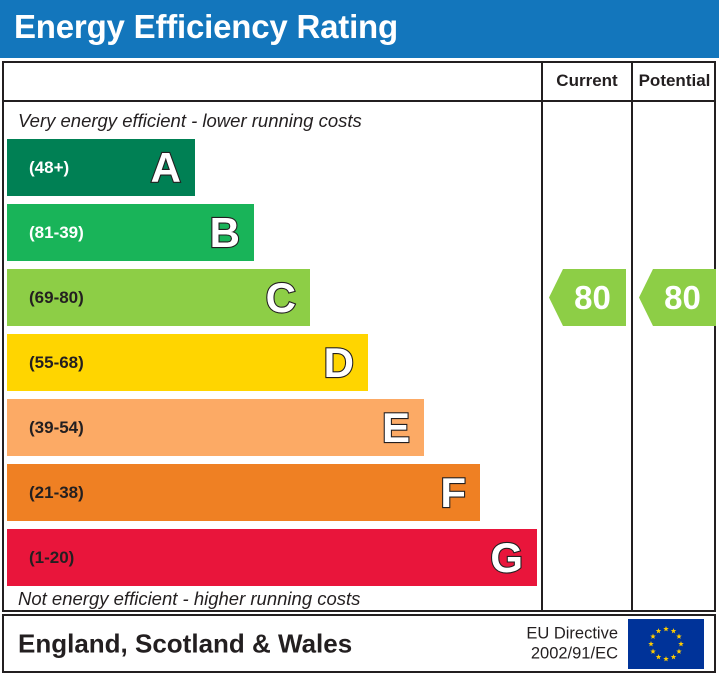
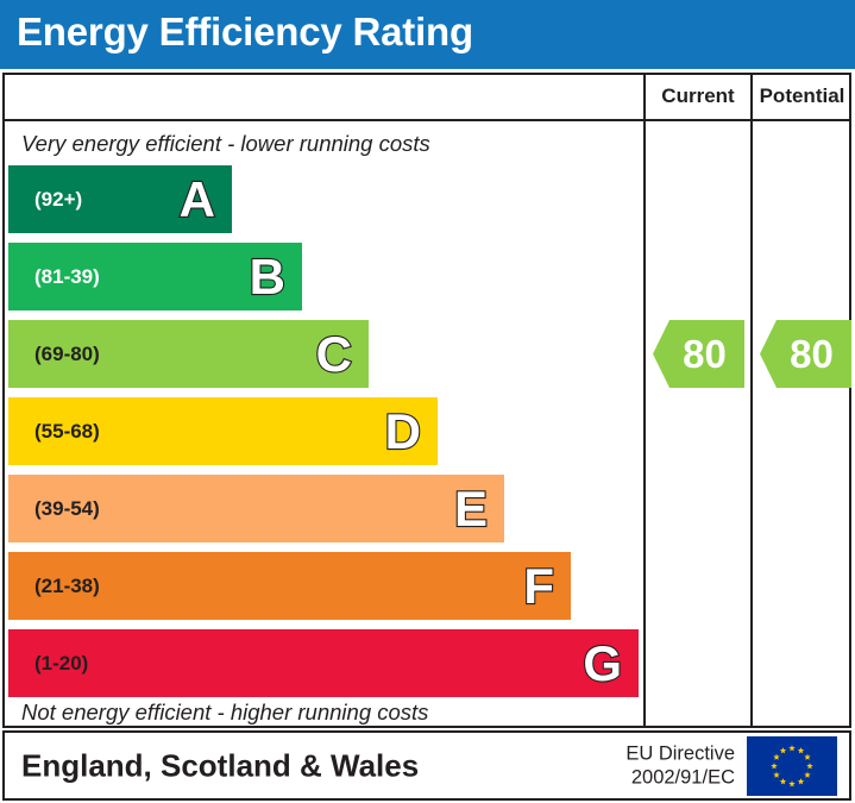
  Energy Efficiency Rating
  Current
  Potential
  Very energy efficient - lower running costs
  Not energy efficient - higher running costs
- (48+)
+ (92+)
  A
  (81-39)
  B
  (69-80)
  C
  (55-68)
  D
  (39-54)
  E
  (21-38)
  F
  (1-20)
  G
  80
  80
  England, Scotland & Wales
  EU Directive
  2002/91/EC
